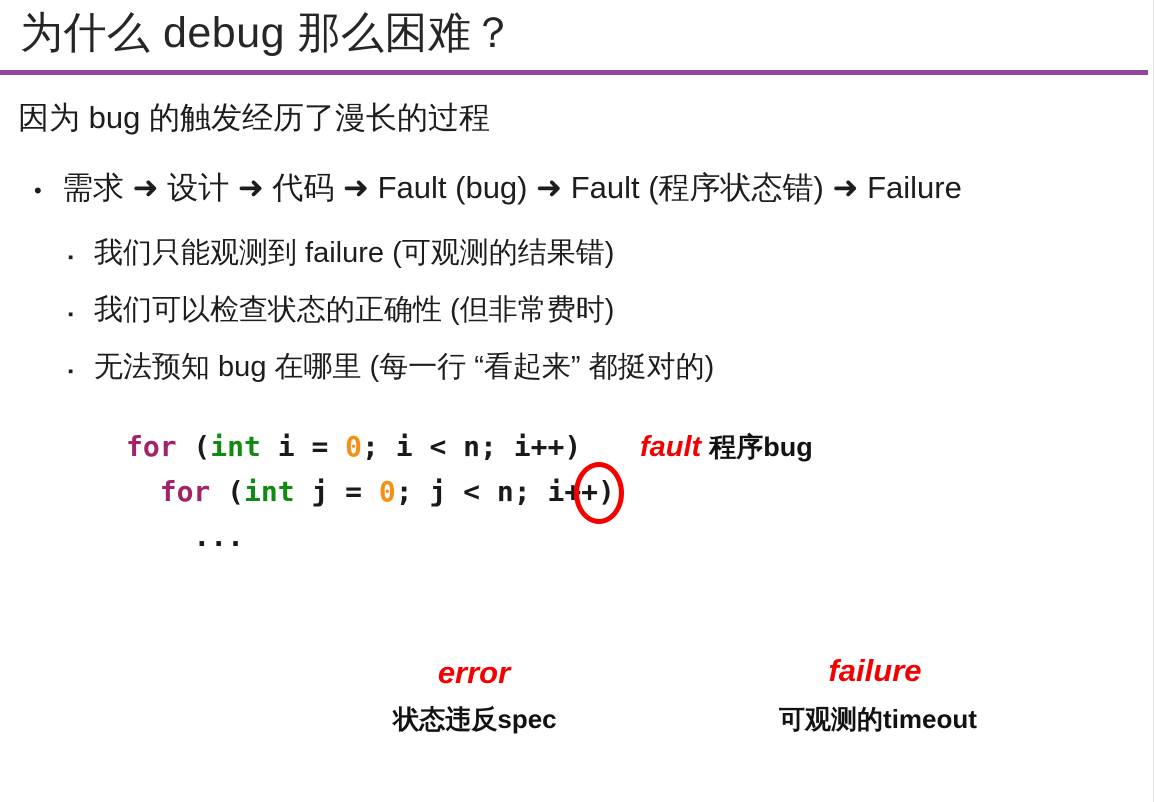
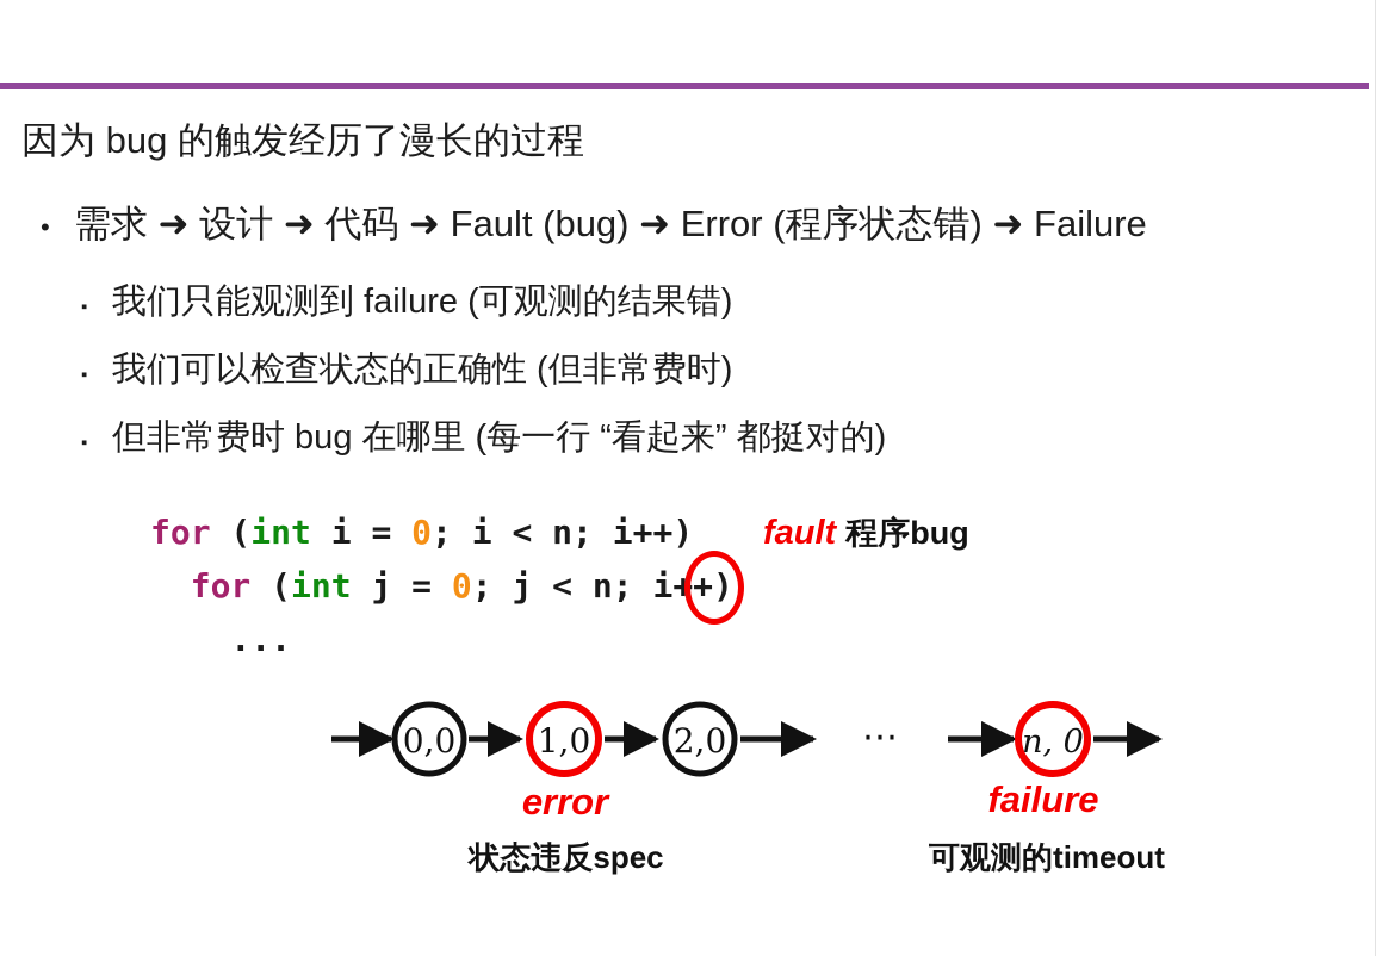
- 为什么 debug 那么困难？
  因为 bug 的触发经历了漫长的过程
  •
- 需求 ➜ 设计 ➜ 代码 ➜ Fault (bug) ➜ Fault (程序状态错) ➜ Failure
+ 需求 ➜ 设计 ➜ 代码 ➜ Fault (bug) ➜ Error (程序状态错) ➜ Failure
  ▪
  我们只能观测到 failure (可观测的结果错)
  ▪
  我们可以检查状态的正确性 (但非常费时)
  ▪
- 无法预知 bug 在哪里 (每一行 “看起来” 都挺对的)
+ 但非常费时 bug 在哪里 (每一行 “看起来” 都挺对的)
  for (int i = 0; i < n; i++) for (int j = 0; j < n; i++) ...
  fault 程序bug
+ 0,0
+ 1,0
+ 2,0
+ ⋯
+ n, 0
  error
  failure
  状态违反spec
  可观测的timeout
